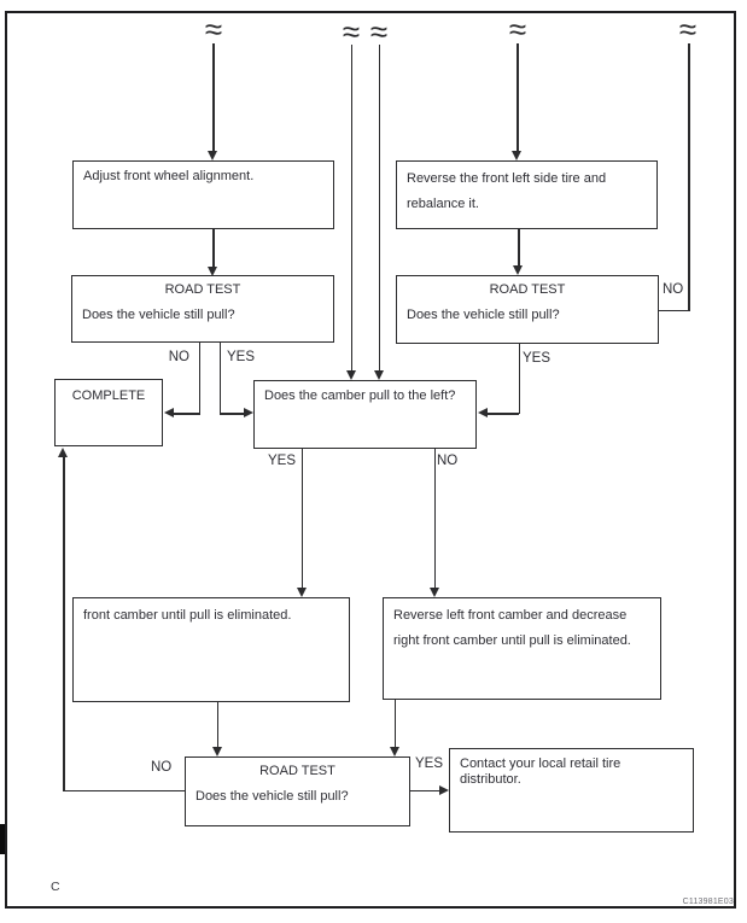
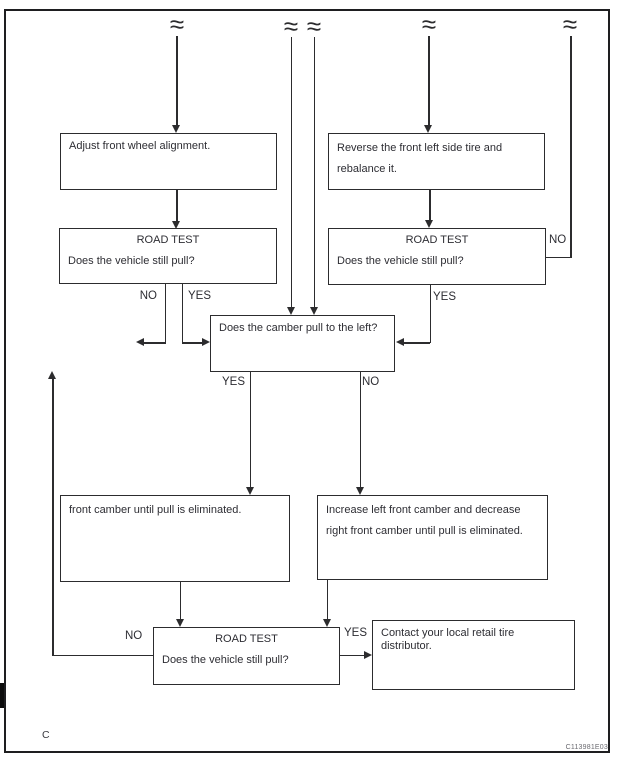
  ≈
  ≈
  ≈
  ≈
  ≈
  NO
  YES
  NO
  YES
  YES
  NO
  NO
  YES
  Adjust front wheel alignment.
  Reverse the front left side tire and
  rebalance it.
  ROAD TEST
  Does the vehicle still pull?
  ROAD TEST
  Does the vehicle still pull?
- COMPLETE
  Does the camber pull to the left?
  front camber until pull is eliminated.
- Reverse left front camber and decrease
+ Increase left front camber and decrease
  right front camber until pull is eliminated.
  ROAD TEST
  Does the vehicle still pull?
  Contact your local retail tire distributor.
  C
